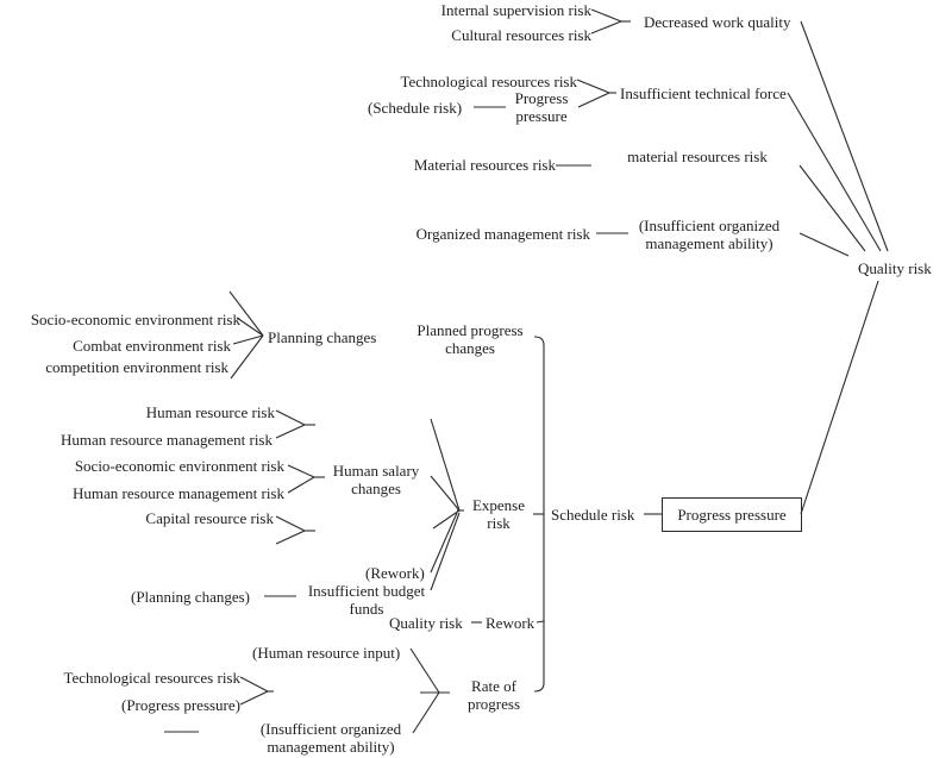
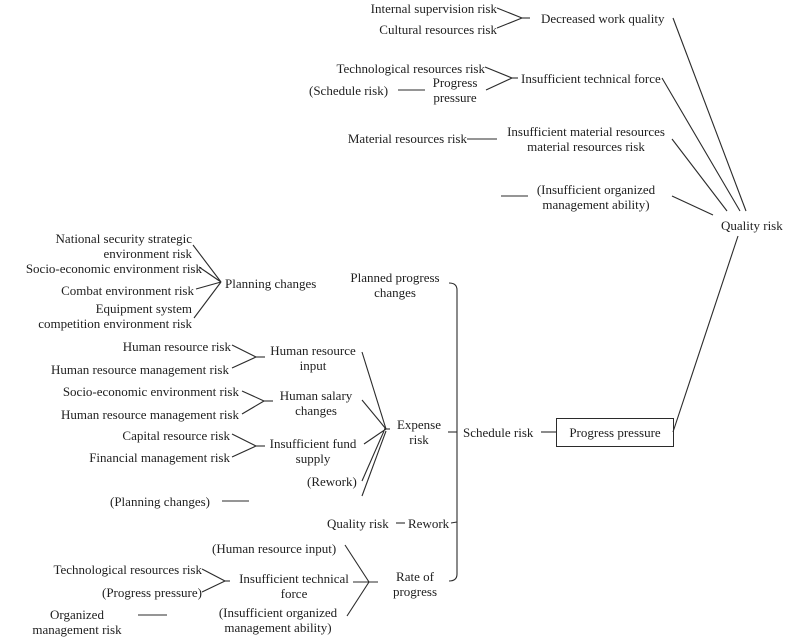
  Internal supervision risk
  Cultural resources risk
  Decreased work quality
  Technological resources risk
  (Schedule risk)
  Progress
  pressure
  Insufficient technical force
  Material resources risk
+ Insufficient material resources
  material resources risk
- Organized management risk
  (Insufficient organized
  management ability)
  Quality risk
+ National security strategic
+ environment risk
  Socio-economic environment risk
  Combat environment risk
+ Equipment system
  competition environment risk
  Planning changes
  Planned progress
  changes
  Human resource risk
  Human resource management risk
+ Human resource
+ input
  Socio-economic environment risk
  Human resource management risk
  Human salary
  changes
  Capital resource risk
+ Financial management risk
+ Insufficient fund
+ supply
  (Rework)
  (Planning changes)
- Insufficient budget
- funds
  Expense
  risk
  Quality risk
  Rework
  (Human resource input)
  Technological resources risk
  (Progress pressure)
+ Insufficient technical
+ force
+ Organized
+ management risk
  (Insufficient organized
  management ability)
  Rate of
  progress
  Schedule risk
  Progress pressure
